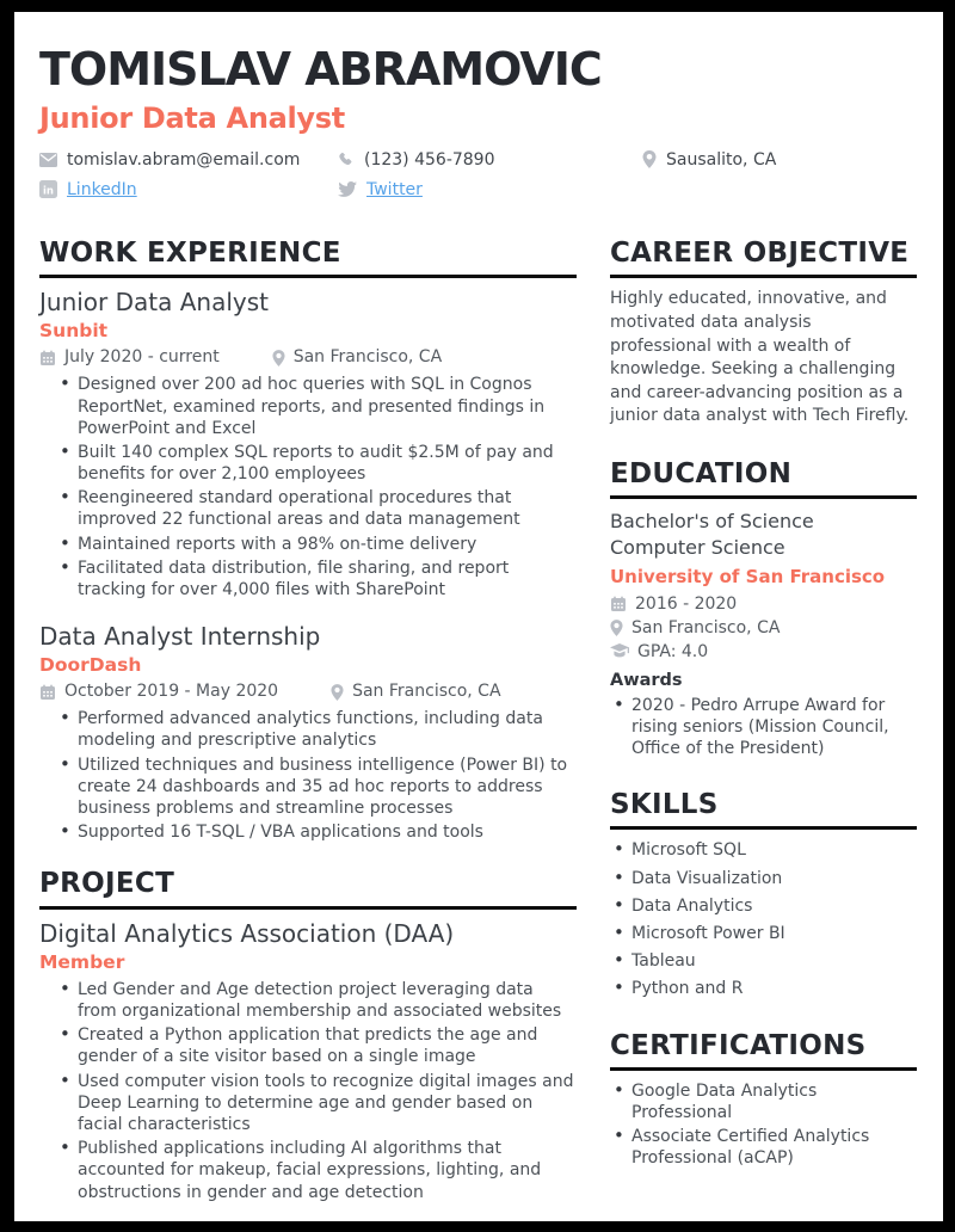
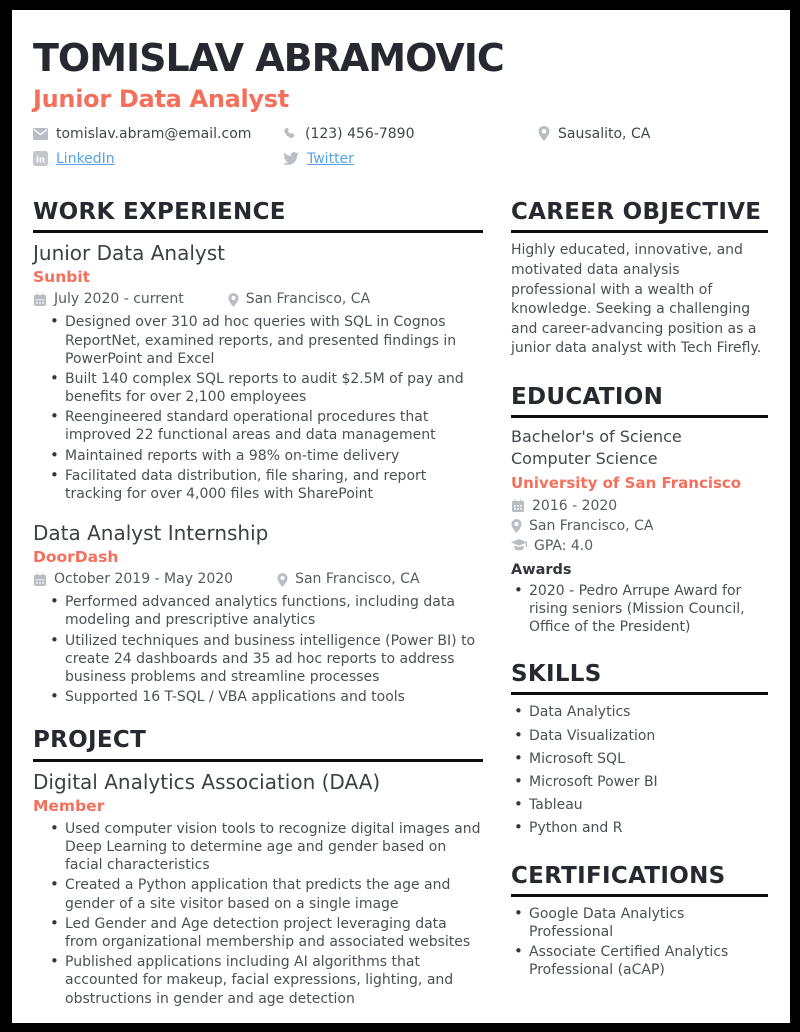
  TOMISLAV ABRAMOVIC
  Junior Data Analyst
  tomislav.abram@email.com
  (123) 456-7890
  Sausalito, CA
  in
  LinkedIn
  Twitter
  WORK EXPERIENCE
  Junior Data Analyst
  Sunbit
  July 2020 - current
  San Francisco, CA
- Designed over 200 ad hoc queries with SQL in Cognos ReportNet, examined reports, and presented findings in PowerPoint and Excel
+ Designed over 310 ad hoc queries with SQL in Cognos ReportNet, examined reports, and presented findings in PowerPoint and Excel
  Built 140 complex SQL reports to audit $2.5M of pay and benefits for over 2,100 employees
  Reengineered standard operational procedures that improved 22 functional areas and data management
  Maintained reports with a 98% on-time delivery
  Facilitated data distribution, file sharing, and report tracking for over 4,000 files with SharePoint
  Data Analyst Internship
  DoorDash
  October 2019 - May 2020
  San Francisco, CA
  Performed advanced analytics functions, including data modeling and prescriptive analytics
  Utilized techniques and business intelligence (Power BI) to create 24 dashboards and 35 ad hoc reports to address business problems and streamline processes
  Supported 16 T-SQL / VBA applications and tools
  PROJECT
  Digital Analytics Association (DAA)
  Member
- Led Gender and Age detection project leveraging data from organizational membership and associated websites
+ Used computer vision tools to recognize digital images and Deep Learning to determine age and gender based on facial characteristics
  Created a Python application that predicts the age and gender of a site visitor based on a single image
- Used computer vision tools to recognize digital images and Deep Learning to determine age and gender based on facial characteristics
+ Led Gender and Age detection project leveraging data from organizational membership and associated websites
  Published applications including AI algorithms that accounted for makeup, facial expressions, lighting, and obstructions in gender and age detection
  CAREER OBJECTIVE
  Highly educated, innovative, and motivated data analysis professional with a wealth of knowledge. Seeking a challenging and career-advancing position as a junior data analyst with Tech Firefly.
  EDUCATION
  Bachelor's of Science
  Computer Science
  University of San Francisco
  2016 - 2020
  San Francisco, CA
  GPA: 4.0
  Awards
  2020 - Pedro Arrupe Award for rising seniors (Mission Council, Office of the President)
  SKILLS
- Microsoft SQL
+ Data Analytics
  Data Visualization
- Data Analytics
+ Microsoft SQL
  Microsoft Power BI
  Tableau
  Python and R
  CERTIFICATIONS
  Google Data Analytics Professional
  Associate Certified Analytics Professional (aCAP)
